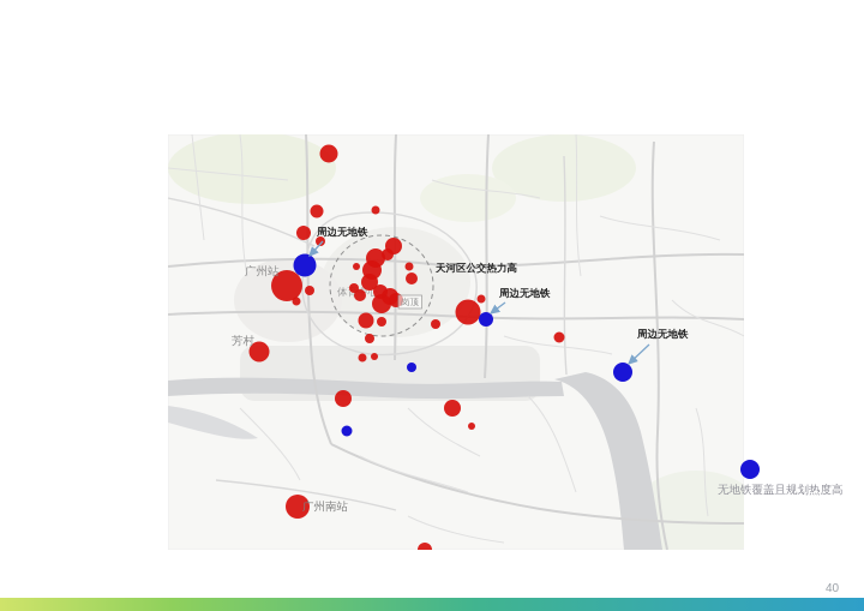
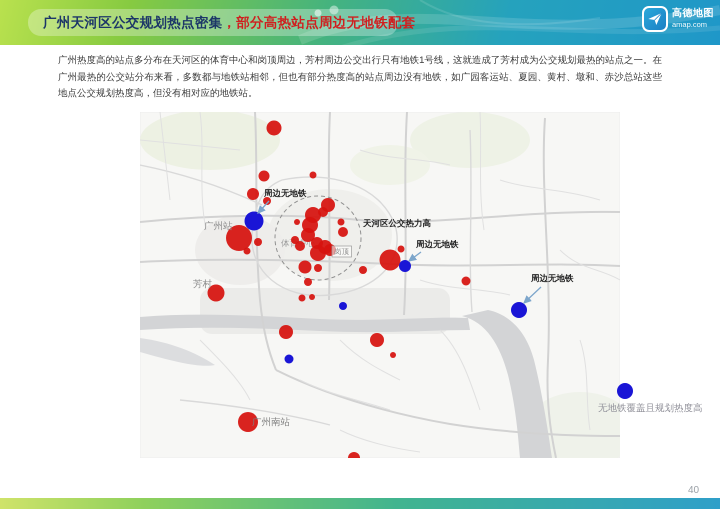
+ 广州天河区公交规划热点密集，部分高热站点周边无地铁配套
+ 高德地图
+ amap.com
+ 广州热度高的站点多分布在天河区的体育中心和岗顶周边，芳村周边公交出行只有地铁1号线，这就造成了芳村成为公交规划最热的站点之一。在广州最热的公交站分布来看，多数都与地铁站相邻，但也有部分热度高的站点周边没有地铁，如广园客运站、夏园、黄村、墩和、赤沙总站这些地点公交规划热度高，但没有相对应的地铁站。
  广州站
  岗顶
  芳村
  广州南站
  周边无地铁
  天河区公交热力高
  周边无地铁
  周边无地铁
  无地铁覆盖且规划热度高
  40
